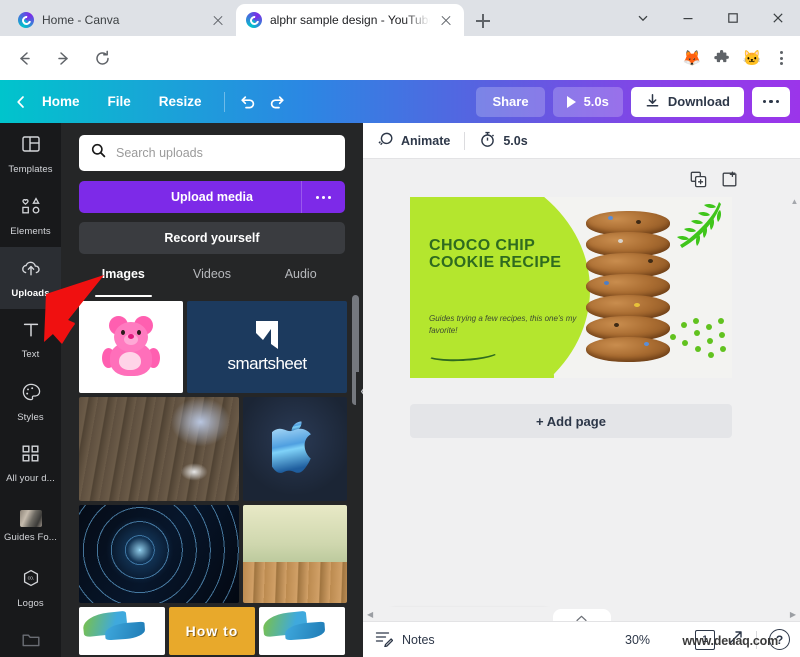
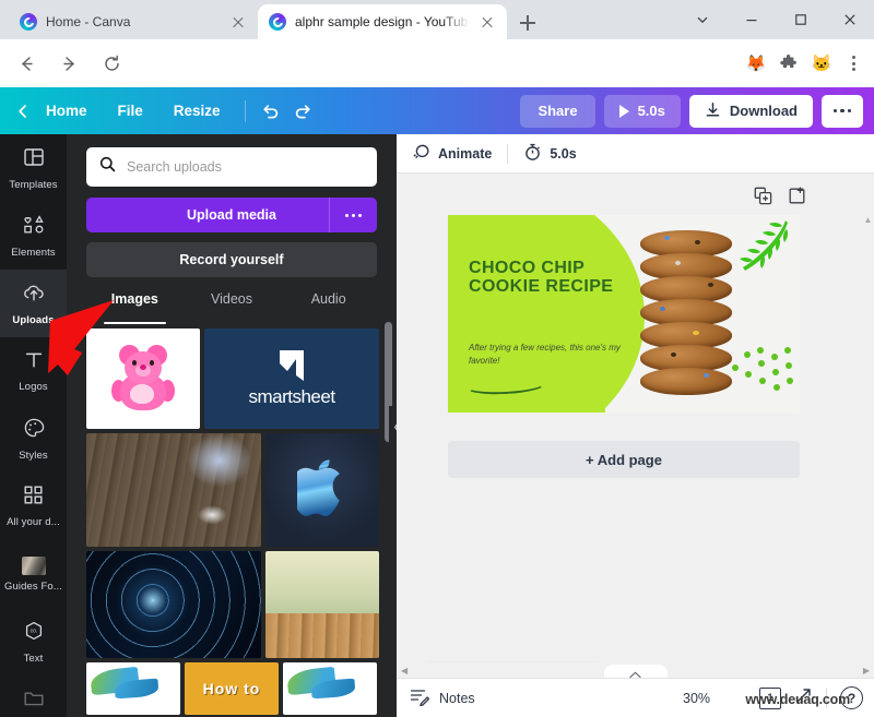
  Home - Canva
  alphr sample design - YouTub
  🦊
  🐱
  Home
  File
  Resize
  Share
  5.0s
  Download
  Templates
  Elements
  Uploads
- Text
+ Logos
  Styles
  All your d...
  Guides Fo...
- Logos
+ Text
  Search uploads
  Upload media
  Record yourself
  Images
  Videos
  Audio
  smartsheet
  How to
  Animate
  5.0s
  CHOCO CHIP COOKIE RECIPE
- Guides trying a few recipes, this one's my favorite!
+ After trying a few recipes, this one's my favorite!
  + Add page
  ▲
  ◀
  ▶
  Notes
  30%
  1
  ?
  www.deuaq.com
